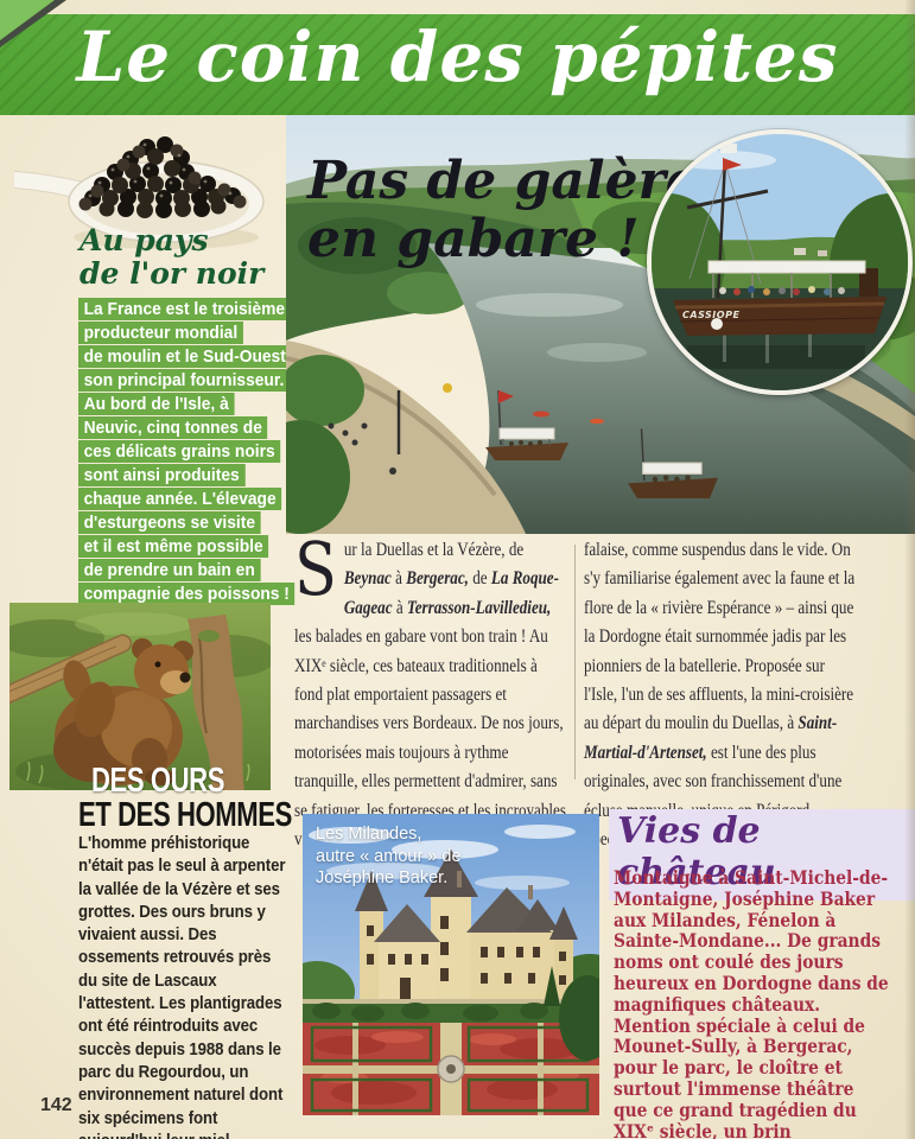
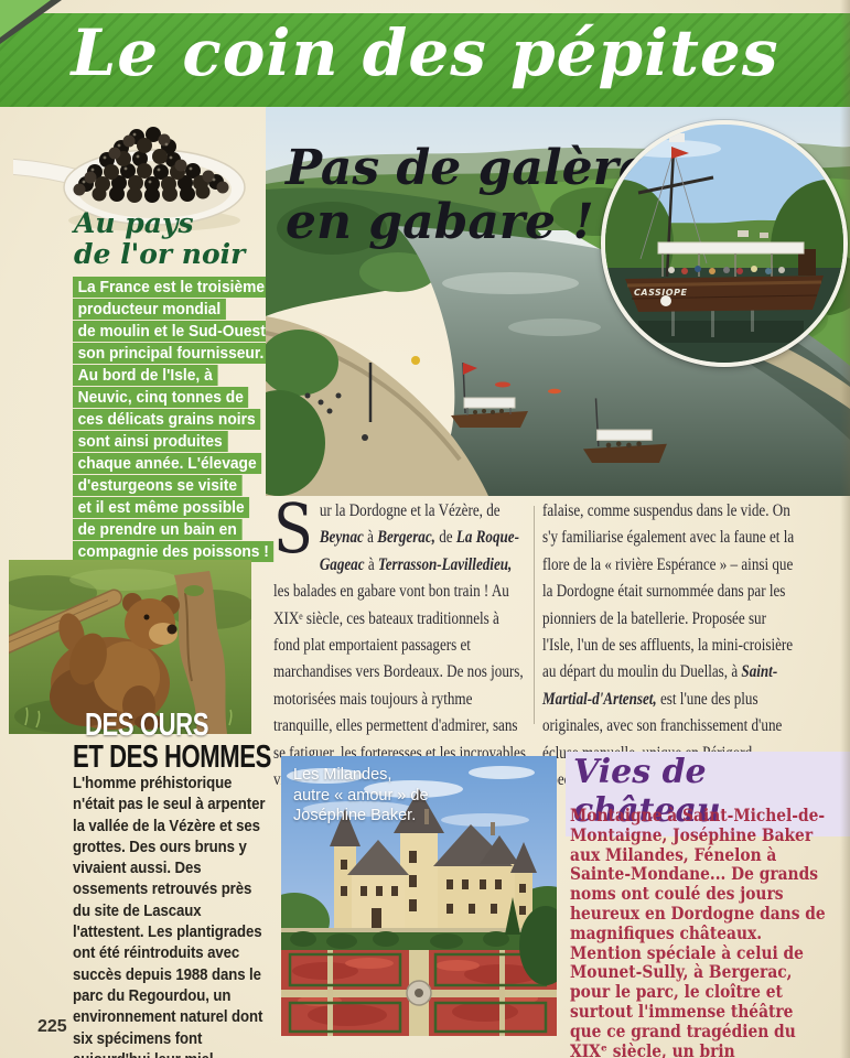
  Le coin des pépites
  Au pays
  de l'or noir
  La France est le troisième
  producteur mondial
  de moulin et le Sud-Ouest
  son principal fournisseur.
  Au bord de l'Isle, à
  Neuvic, cinq tonnes de
  ces délicats grains noirs
  sont ainsi produites
  chaque année. L'élevage
  d'esturgeons se visite
  et il est même possible
  de prendre un bain en
  compagnie des poissons !
  DES OURS
  ET DES HOMMES
  L'homme préhistorique n'était pas le seul à arpenter la vallée de la Vézère et ses grottes. Des ours bruns y vivaient aussi. Des ossements retrouvés près du site de Lascaux l'attestent. Les plantigrades ont été réintroduits avec succès depuis 1988 dans le parc du Regourdou, un environnement naturel dont six spécimens font
- 142
+ 225
  Pas de galèr
  en gabare !
  CASSIOPE
  S
- ur la Duellas et la Vézère, de Beynac à Bergerac, de La Roque-Gageac à Terrasson-Lavilledieu, les balades en gabare vont bon train ! Au XIXᵉ siècle, ces bateaux traditionnels à fond plat emportaient passagers et marchandises vers Bordeaux. De nos jours, motorisées mais toujours à rythme tranquille, elles permettent d'admirer, sans se fatiguer, les forteresses et les incroyables v
+ ur la Dordogne et la Vézère, de Beynac à Bergerac, de La Roque-Gageac à Terrasson-Lavilledieu, les balades en gabare vont bon train ! Au XIXᵉ siècle, ces bateaux traditionnels à fond plat emportaient passagers et marchandises vers Bordeaux. De nos jours, motorisées mais toujours à rythme tranquille, elles permettent d'admirer, sans se fatiguer, les forteresses et les incroyables v
- falaise, comme suspendus dans le vide. On s'y familiarise également avec la faune et la flore de la « rivière Espérance » – ainsi que la Dordogne était surnommée jadis par les pionniers de la batellerie. Proposée sur l'Isle, l'un de ses affluents, la mini-croisière au départ du moulin du Duellas, à Saint-Martial-d'Artenset, est l'une des plus originales, avec son franchissement d'une éclu e
+ falaise, comme suspendus dans le vide. On s'y familiarise également avec la faune et la flore de la « rivière Espérance » – ainsi que la Dordogne était surnommée dans par les pionniers de la batellerie. Proposée sur l'Isle, l'un de ses affluents, la mini-croisière au départ du moulin du Duellas, à Saint-Martial-d'Artenset, est l'une des plus originales, avec son franchissement d'une éclu e
  Les Milandes,
  autre « amour » de
  Joséphine Baker.
  Vies de château
  Montaigne à Saint-Michel-de-Montaigne, Joséphine Baker aux Milandes, Fénelon à Sainte-Mondane... De grands noms ont coulé des jours heureux en Dordogne dans de magnifiques châteaux. Mention spéciale à celui de Mounet-Sully, à Bergerac, pour le parc, le cloître et surtout l'immense théâtre que ce grand tragédien du XIXᵉ siècle, un brin
